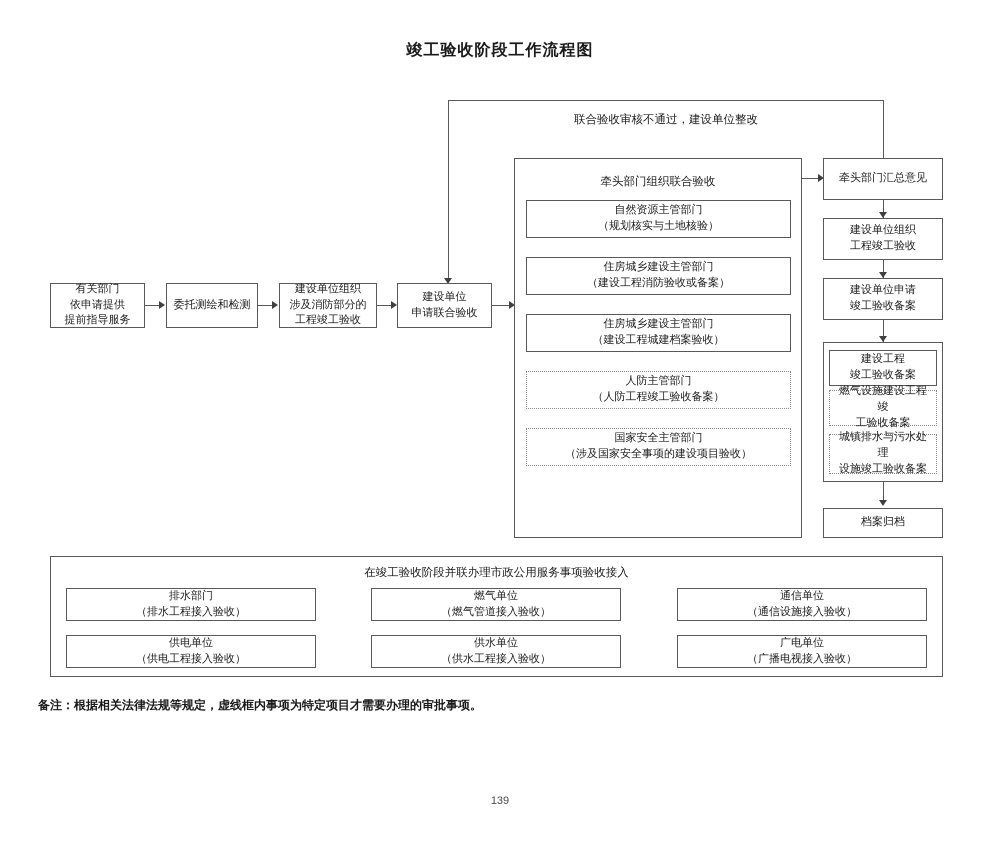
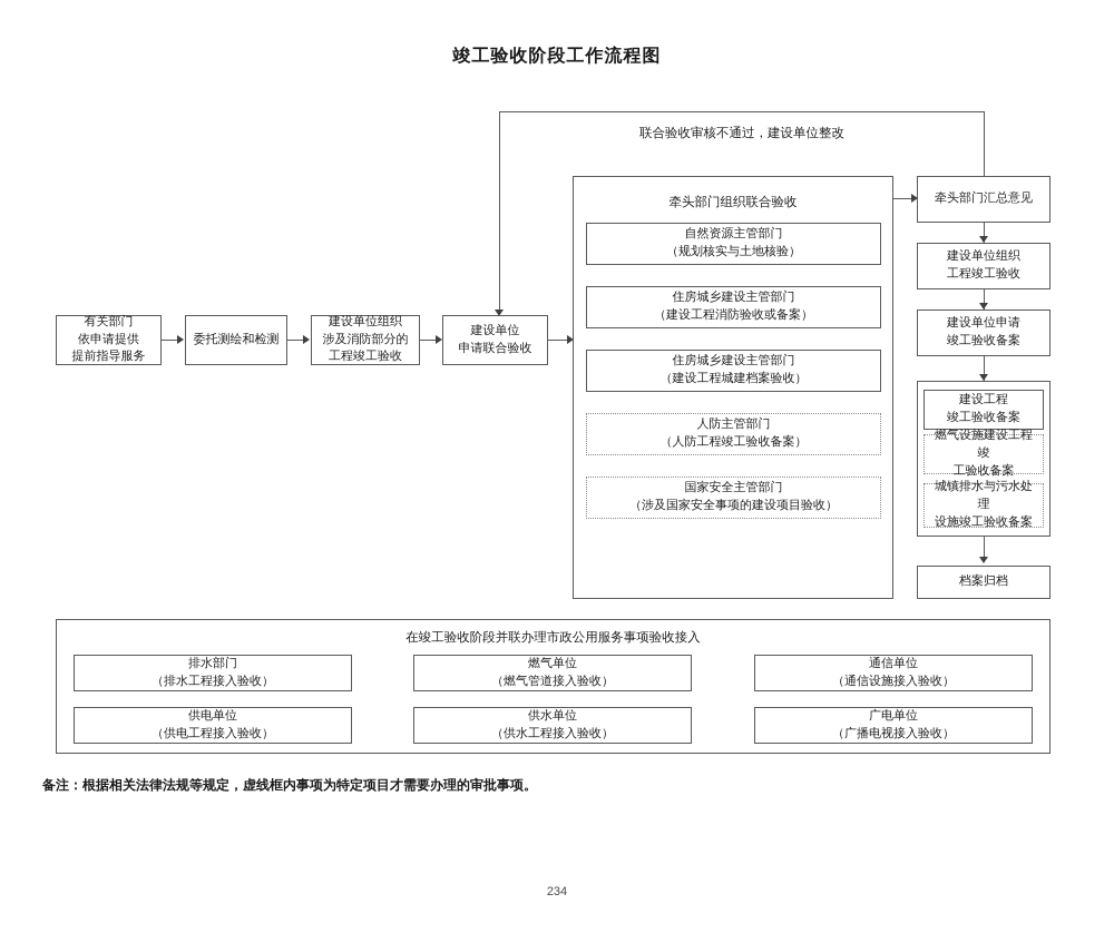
  竣工验收阶段工作流程图
  联合验收审核不通过，建设单位整改
  有关部门
  依申请提供
  提前指导服务
  委托测绘和检测
  建设单位组织
  涉及消防部分的
  工程竣工验收
  建设单位
  申请联合验收
  牵头部门组织联合验收
  自然资源主管部门
  （规划核实与土地核验）
  住房城乡建设主管部门
  （建设工程消防验收或备案）
  住房城乡建设主管部门
  （建设工程城建档案验收）
  人防主管部门
  （人防工程竣工验收备案）
  国家安全主管部门
  （涉及国家安全事项的建设项目验收）
  牵头部门汇总意见
  建设单位组织
  工程竣工验收
  建设单位申请
  竣工验收备案
  建设工程
  竣工验收备案
  燃气设施建设工程竣
  工验收备案
  城镇排水与污水处理
  设施竣工验收备案
  档案归档
  在竣工验收阶段并联办理市政公用服务事项验收接入
  排水部门
  （排水工程接入验收）
  燃气单位
  （燃气管道接入验收）
  通信单位
  （通信设施接入验收）
  供电单位
  （供电工程接入验收）
  供水单位
  （供水工程接入验收）
  广电单位
  （广播电视接入验收）
  备注：根据相关法律法规等规定，虚线框内事项为特定项目才需要办理的审批事项。
- 139
+ 234
